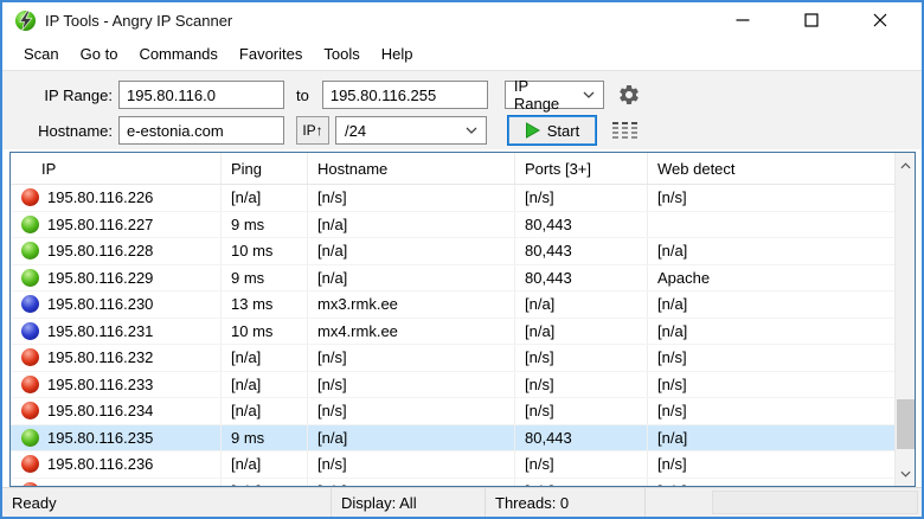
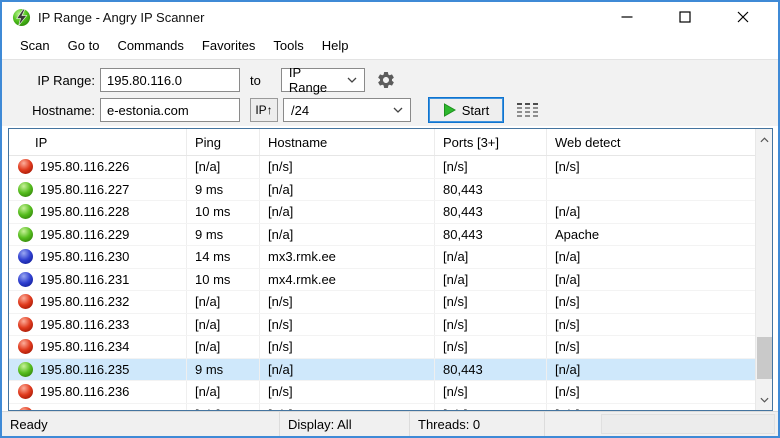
- IP Tools - Angry IP Scanner
+ IP Range - Angry IP Scanner
  Scan
  Go to
  Commands
  Favorites
  Tools
  Help
  IP Range:
  195.80.116.0
  to
- 195.80.116.255
  IP Range
  Hostname:
  e-estonia.com
  IP↑
  /24
  Start
  IP
  Ping
  Hostname
  Ports [3+]
  Web detect
  195.80.116.226
  [n/a]
  [n/s]
  [n/s]
  [n/s]
  195.80.116.227
  9 ms
  [n/a]
  80,443
  195.80.116.228
  10 ms
  [n/a]
  80,443
  [n/a]
  195.80.116.229
  9 ms
  [n/a]
  80,443
  Apache
  195.80.116.230
- 13 ms
+ 14 ms
  mx3.rmk.ee
  [n/a]
  [n/a]
  195.80.116.231
  10 ms
  mx4.rmk.ee
  [n/a]
  [n/a]
  195.80.116.232
  [n/a]
  [n/s]
  [n/s]
  [n/s]
  195.80.116.233
  [n/a]
  [n/s]
  [n/s]
  [n/s]
  195.80.116.234
  [n/a]
  [n/s]
  [n/s]
  [n/s]
  195.80.116.235
  9 ms
  [n/a]
  80,443
  [n/a]
  195.80.116.236
  [n/a]
  [n/s]
  [n/s]
  [n/s]
  Ready
  Display: All
  Threads: 0
